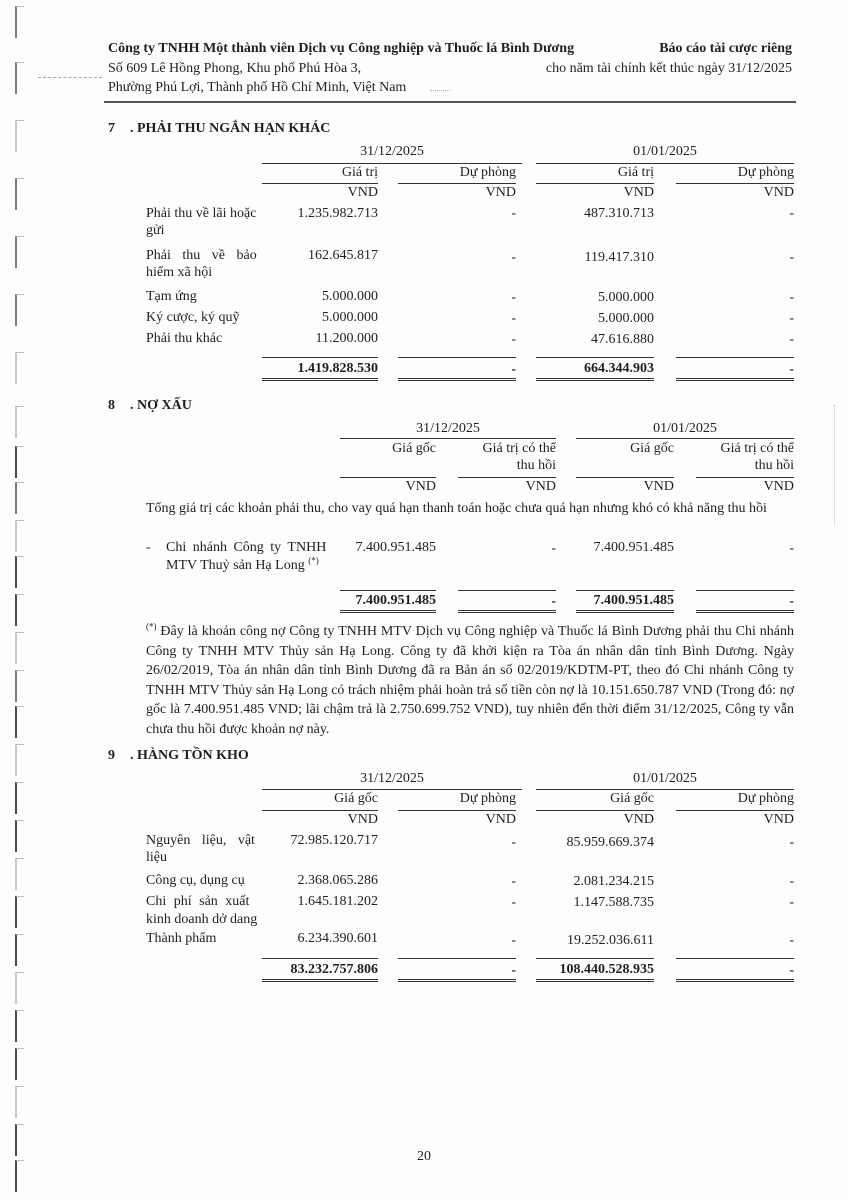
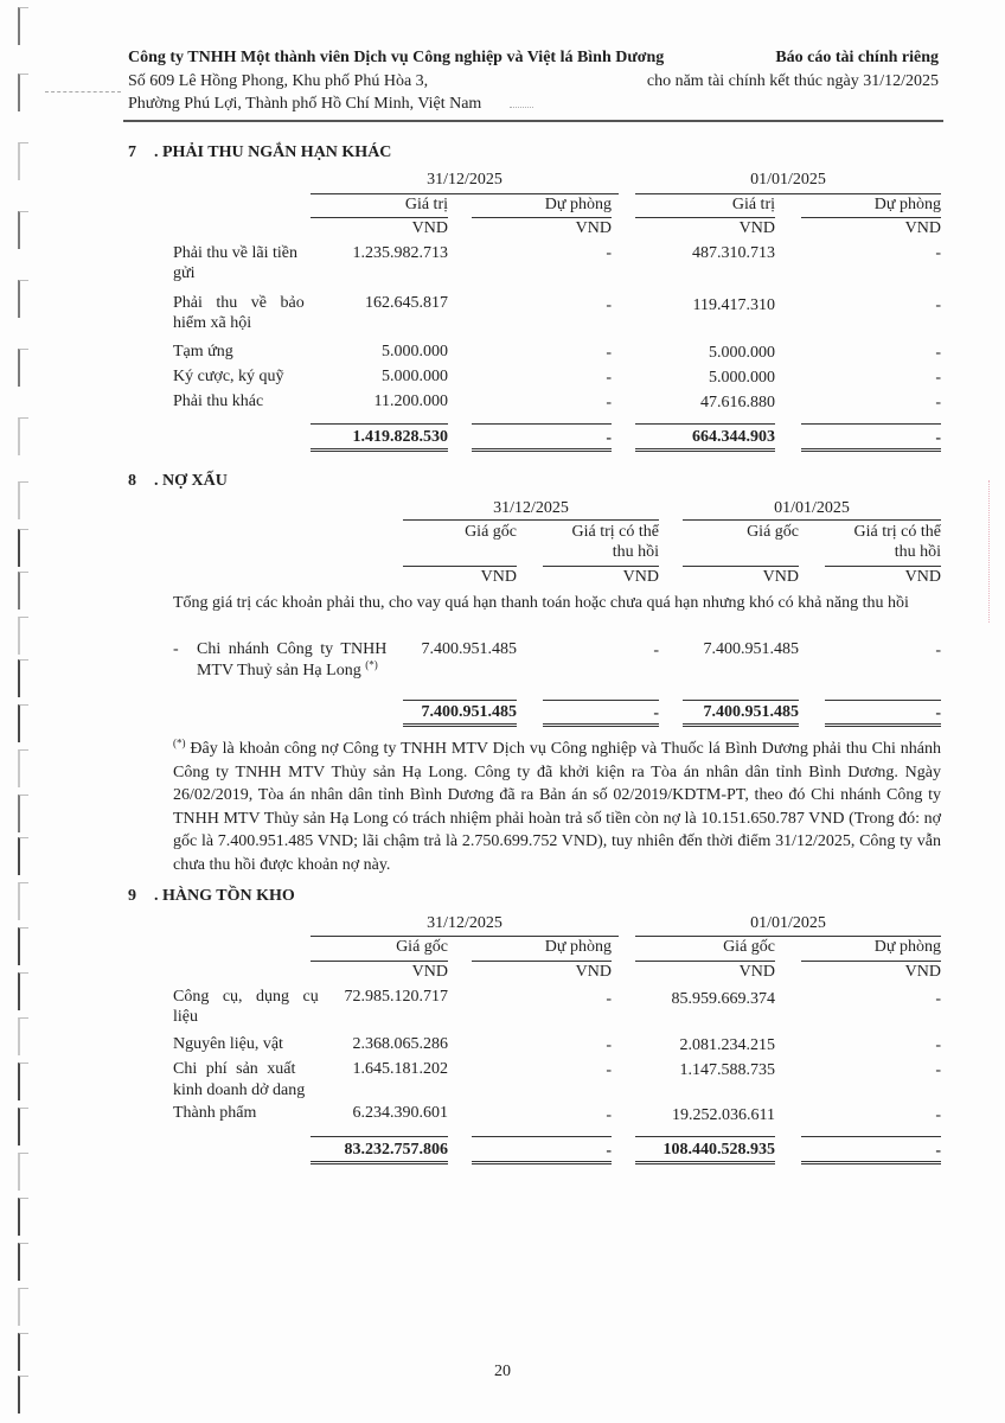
- Công ty TNHH Một thành viên Dịch vụ Công nghiệp và Thuốc lá Bình Dương
+ Công ty TNHH Một thành viên Dịch vụ Công nghiệp và Việt lá Bình Dương
  Số 609 Lê Hồng Phong, Khu phố Phú Hòa 3,
  Phường Phú Lợi, Thành phố Hồ Chí Minh, Việt Nam
- Báo cáo tài cược riêng
+ Báo cáo tài chính riêng
  cho năm tài chính kết thúc ngày 31/12/2025
  7
  . PHẢI THU NGẮN HẠN KHÁC
  31/12/2025
  01/01/2025
  Giá trị
  Dự phòng
  Giá trị
  Dự phòng
  VND
  VND
  VND
  VND
- Phải thu về lãi hoặc
+ Phải thu về lãi tiền
  gửi
  1.235.982.713
  -
  487.310.713
  -
  Phải thu về bảo
  hiểm xã hội
  162.645.817
  -
  119.417.310
  -
  Tạm ứng
  5.000.000
  -
  5.000.000
  -
  Ký cược, ký quỹ
  5.000.000
  -
  5.000.000
  -
  Phải thu khác
  11.200.000
  -
  47.616.880
  -
  1.419.828.530
  -
  664.344.903
  -
  8
  . NỢ XẤU
  31/12/2025
  01/01/2025
  Giá gốc
  Giá trị có thể
  thu hồi
  Giá gốc
  Giá trị có thể
  thu hồi
  VND
  VND
  VND
  VND
  Tổng giá trị các khoản phải thu, cho vay quá hạn thanh toán hoặc chưa quá hạn nhưng khó có khả năng thu hồi
  -
  Chi nhánh Công ty TNHH
  MTV Thuỷ sản Hạ Long (*)
  7.400.951.485
  -
  7.400.951.485
  -
  7.400.951.485
  -
  7.400.951.485
  -
  (*) Đây là khoản công nợ Công ty TNHH MTV Dịch vụ Công nghiệp và Thuốc lá Bình Dương phải thu Chi nhánh Công ty TNHH MTV Thủy sản Hạ Long. Công ty đã khởi kiện ra Tòa án nhân dân tỉnh Bình Dương. Ngày 26/02/2019, Tòa án nhân dân tỉnh Bình Dương đã ra Bản án số 02/2019/KDTM-PT, theo đó Chi nhánh Công ty TNHH MTV Thủy sản Hạ Long có trách nhiệm phải hoàn trả số tiền còn nợ là 10.151.650.787 VND (Trong đó: nợ gốc là 7.400.951.485 VND; lãi chậm trả là 2.750.699.752 VND), tuy nhiên đến thời điểm 31/12/2025, Công ty vẫn chưa thu hồi được khoản nợ này.
  9
  . HÀNG TỒN KHO
  31/12/2025
  01/01/2025
  Giá gốc
  Dự phòng
  Giá gốc
  Dự phòng
  VND
  VND
  VND
  VND
- Nguyên liệu, vật
+ Công cụ, dụng cụ
  liệu
  72.985.120.717
  -
  85.959.669.374
  -
- Công cụ, dụng cụ
+ Nguyên liệu, vật
  2.368.065.286
  -
  2.081.234.215
  -
  Chi phí sản xuất
  kinh doanh dở dang
  1.645.181.202
  -
  1.147.588.735
  -
  Thành phẩm
  6.234.390.601
  -
  19.252.036.611
  -
  83.232.757.806
  -
  108.440.528.935
  -
  20
